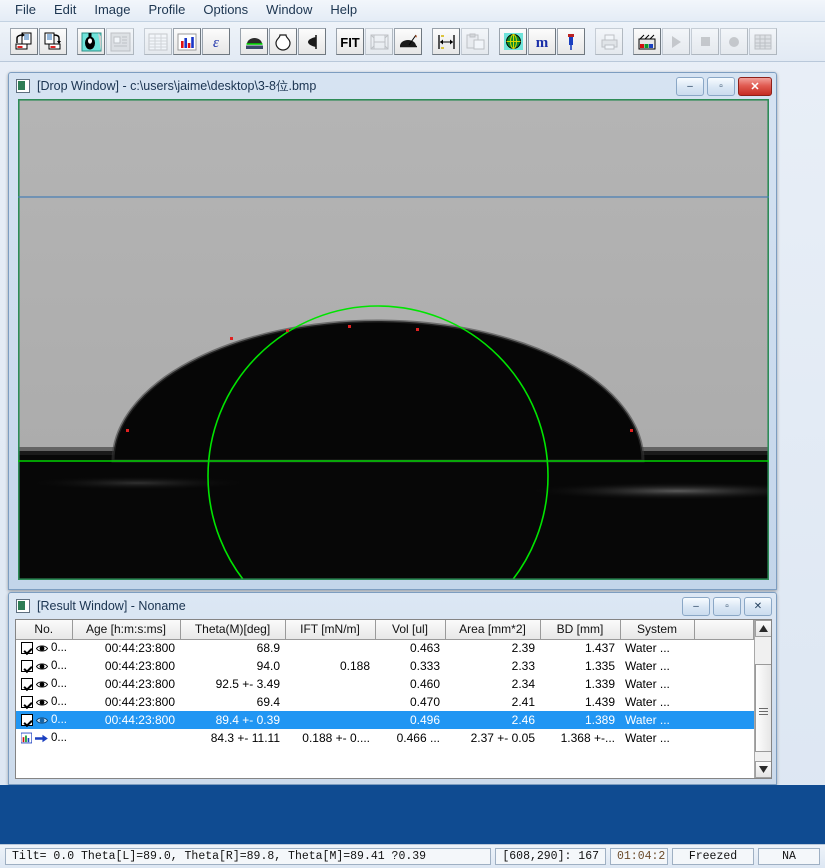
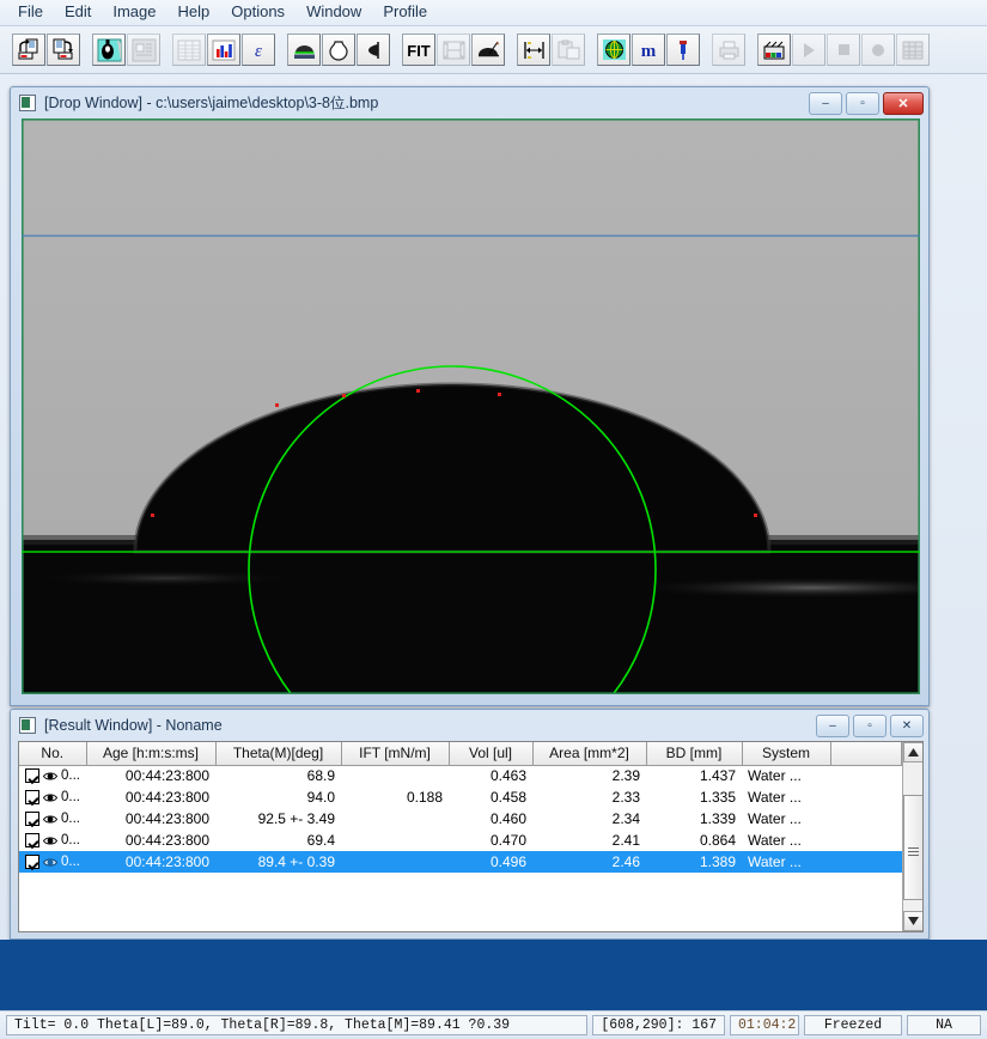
  File
  Edit
  Image
- Profile
+ Help
  Options
  Window
- Help
+ Profile
  ε
  FIT
  m
  [Drop Window] - c:\users\jaime\desktop\3-8位.bmp
  –
  ▫
  ✕
  [Result Window] - Noname
  –
  ▫
  ✕
  No.	Age [h:m:s:ms]	Theta(M)[deg]	IFT [mN/m]	Vol [ul]	Area [mm*2]	BD [mm]	System
  0...	00:44:23:800	68.9		0.463	2.39	1.437	Water ...
- 0...	00:44:23:800	94.0	0.188	0.333	2.33	1.335	Water ...
+ 0...	00:44:23:800	94.0	0.188	0.458	2.33	1.335	Water ...
  0...	00:44:23:800	92.5 +- 3.49		0.460	2.34	1.339	Water ...
- 0...	00:44:23:800	69.4		0.470	2.41	1.439	Water ...
+ 0...	00:44:23:800	69.4		0.470	2.41	0.864	Water ...
  0...	00:44:23:800	89.4 +- 0.39		0.496	2.46	1.389	Water ...
- 0...		84.3 +- 11.11	0.188 +- 0....	0.466 ...	2.37 +- 0.05	1.368 +-...	Water ...
  Tilt= 0.0 Theta[L]=89.0, Theta[R]=89.8, Theta[M]=89.41 ?0.39
  [608,290]: 167
  01:04:2
  Freezed
  NA
